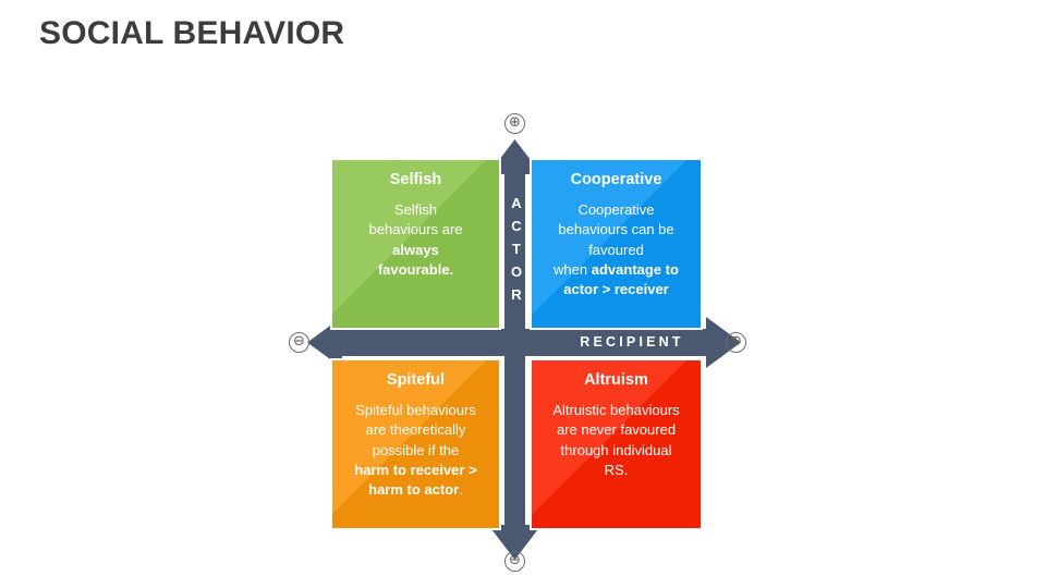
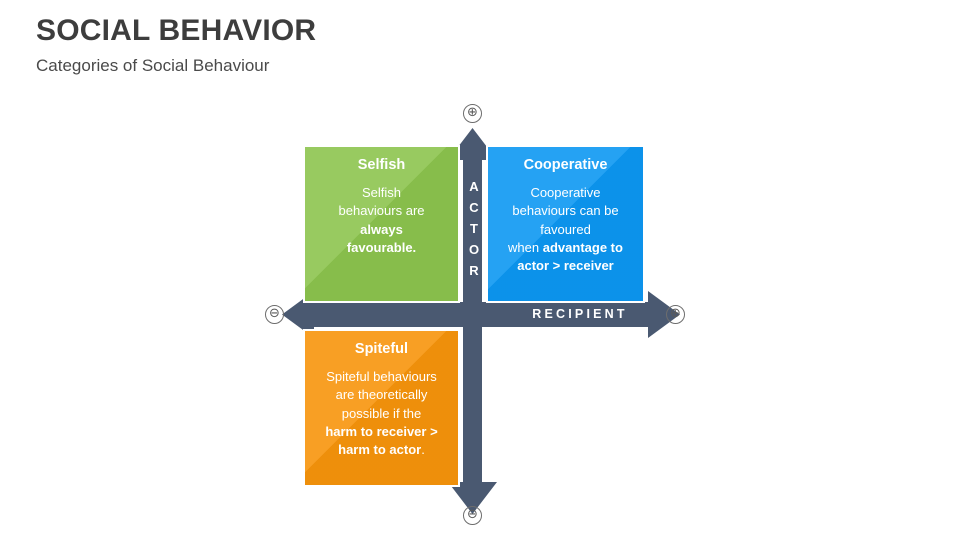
  SOCIAL BEHAVIOR
+ Categories of Social Behaviour
  A
  C
  T
  O
  R
  RECIPIENT
  ⊕
  ⊖
  ⊖
  ⊕
  Selfish
  Selfish
  behaviours are
  always
  favourable.
  Cooperative
  Cooperative
  behaviours can be
  favoured
  when advantage to
  actor > receiver
  Spiteful
  Spiteful behaviours
  are theoretically
  possible if the
  harm to receiver >
  harm to actor.
- Altruism
- Altruistic behaviours
- are never favoured
- through individual
- RS.
